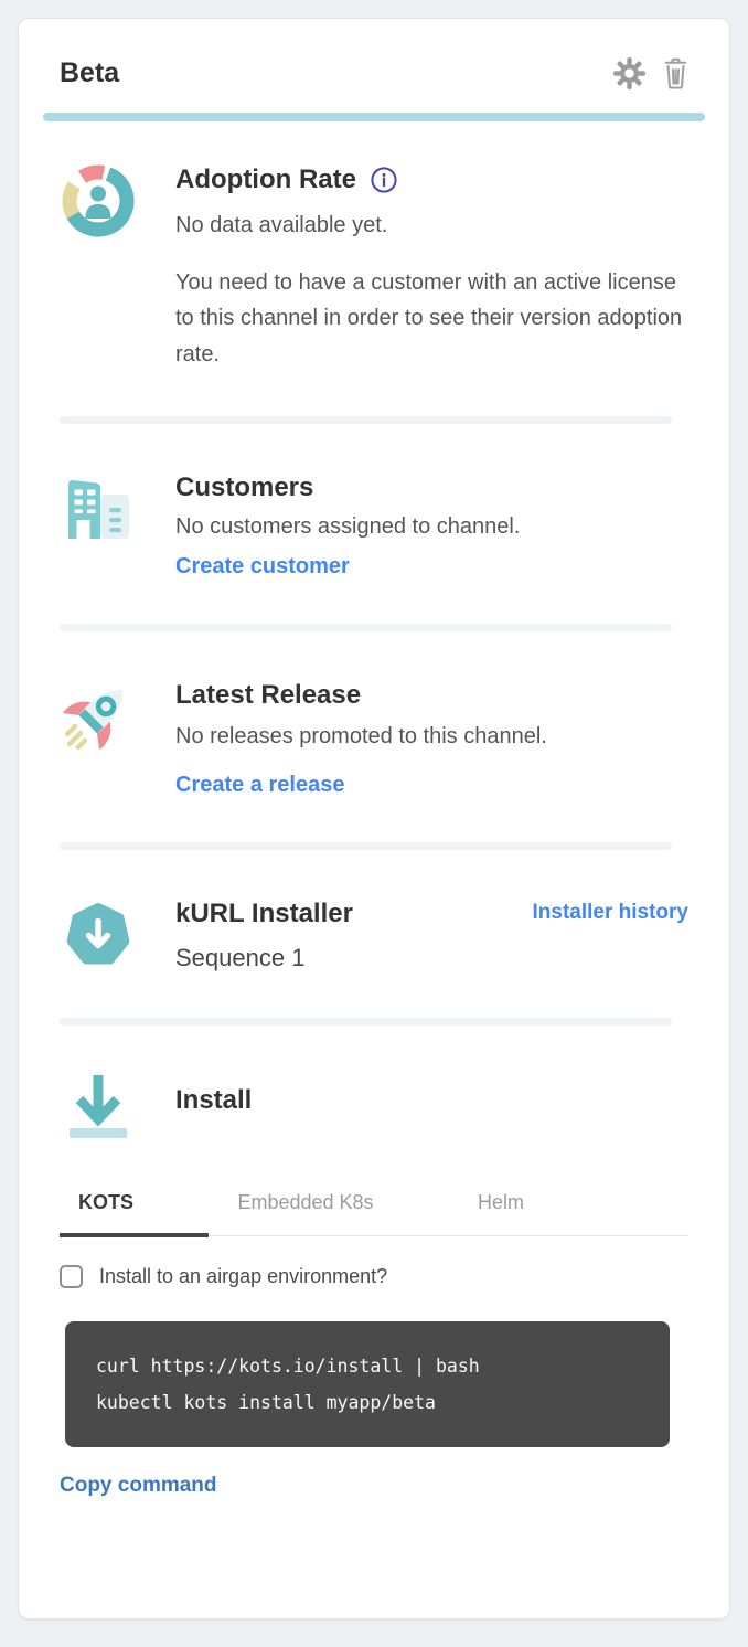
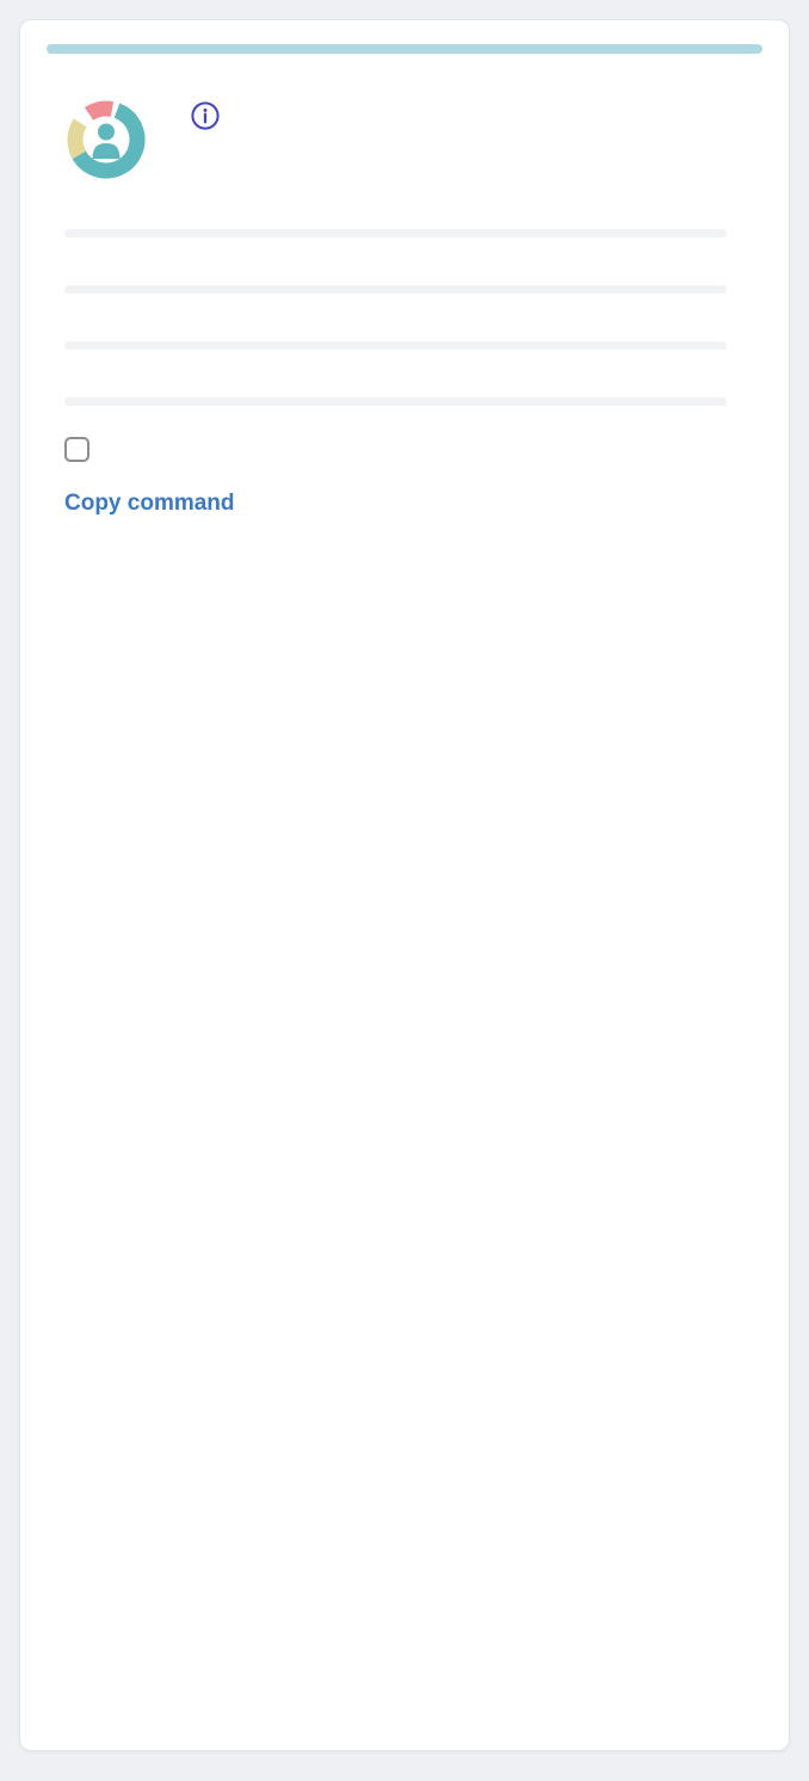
- Beta
- Adoption Rate
- No data available yet.
- You need to have a customer with an active license to this channel in order to see their version adoption rate.
- Customers
- No customers assigned to channel.
- Create customer
- Latest Release
- No releases promoted to this channel.
- Create a release
- kURL Installer
- Sequence 1
- Installer history
- Install
- KOTS
- Embedded K8s
- Helm
- Install to an airgap environment?
- curl https://kots.io/install | bash kubectl kots install myapp/beta
  Copy command
